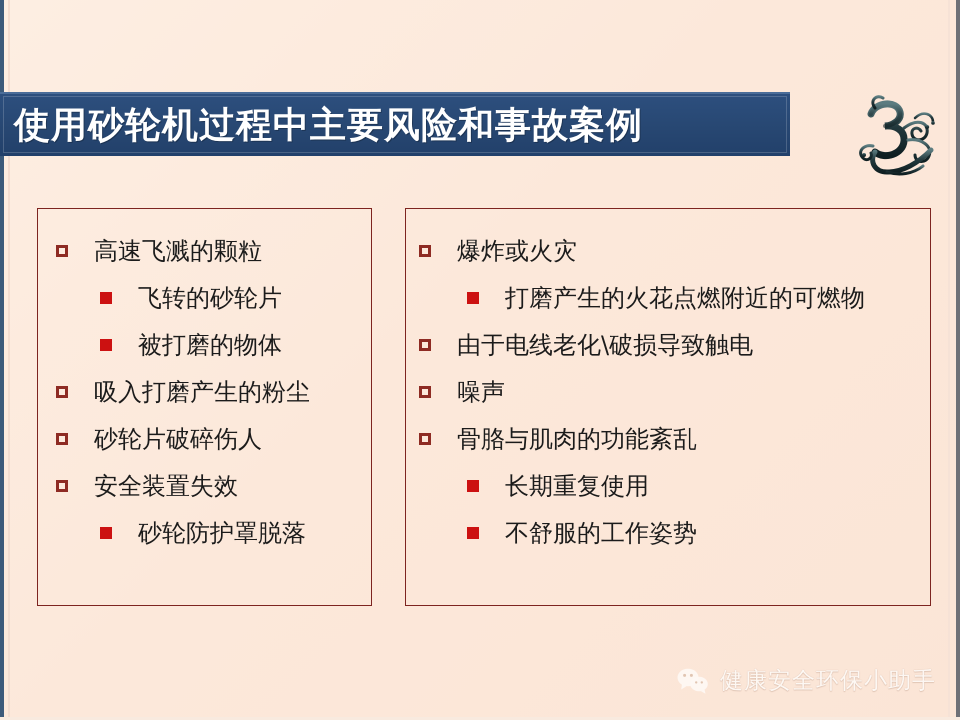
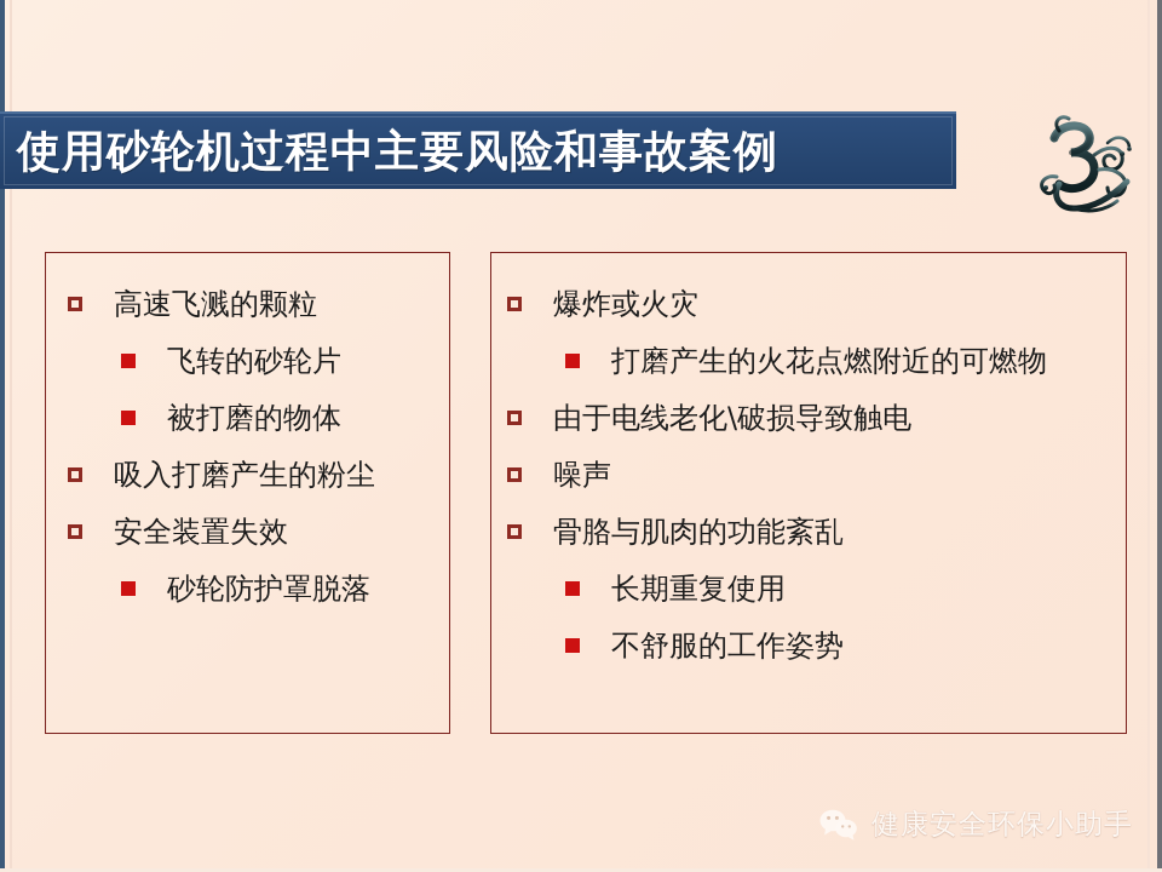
  使用砂轮机过程中主要风险和事故案例
  高速飞溅的颗粒
  飞转的砂轮片
  被打磨的物体
  吸入打磨产生的粉尘
- 砂轮片破碎伤人
  安全装置失效
  砂轮防护罩脱落
  爆炸或火灾
  打磨产生的火花点燃附近的可燃物
  由于电线老化\破损导致触电
  噪声
  骨胳与肌肉的功能紊乱
  长期重复使用
  不舒服的工作姿势
  健康安全环保小助手
